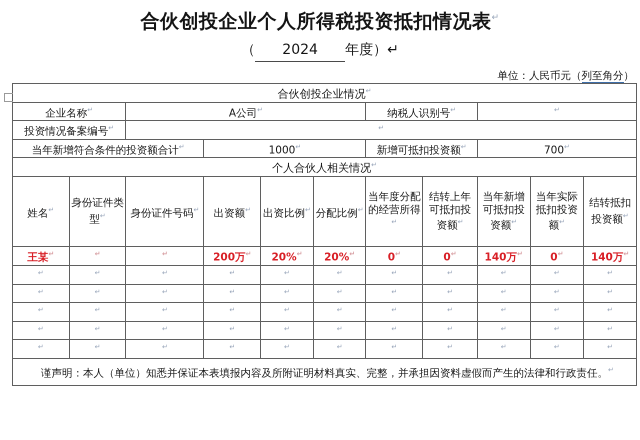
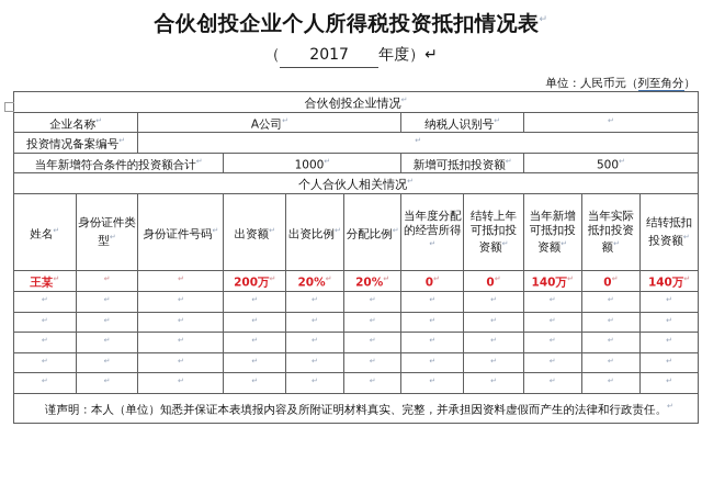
  合伙创投企业个人所得税投资抵扣情况表↵
- （ 2024 年度）↵
+ （ 2017 年度）↵
  单位：人民币元（列至角分）
  合伙创投企业情况↵
  企业名称↵	A公司↵	纳税人识别号↵	↵
  投资情况备案编号↵	↵
- 当年新增符合条件的投资额合计↵	1000↵	新增可抵扣投资额↵	700↵
+ 当年新增符合条件的投资额合计↵	1000↵	新增可抵扣投资额↵	500↵
  个人合伙人相关情况↵
  姓名↵	身份证件类型↵	身份证件号码↵	出资额↵	出资比例↵	分配比例↵	当年度分配的经营所得↵	结转上年可抵扣投资额↵	当年新增可抵扣投资额↵	当年实际抵扣投资额↵	结转抵扣投资额↵
  ↵	↵	↵	↵	↵	↵	↵	↵	↵	↵	↵
  ↵	↵	↵	↵	↵	↵	↵	↵	↵	↵	↵
  ↵	↵	↵	↵	↵	↵	↵	↵	↵	↵	↵
  ↵	↵	↵	↵	↵	↵	↵	↵	↵	↵	↵
  ↵	↵	↵	↵	↵	↵	↵	↵	↵	↵	↵
  谨声明：本人（单位）知悉并保证本表填报内容及所附证明材料真实、完整，并承担因资料虚假而产生的法律和行政责任。↵
